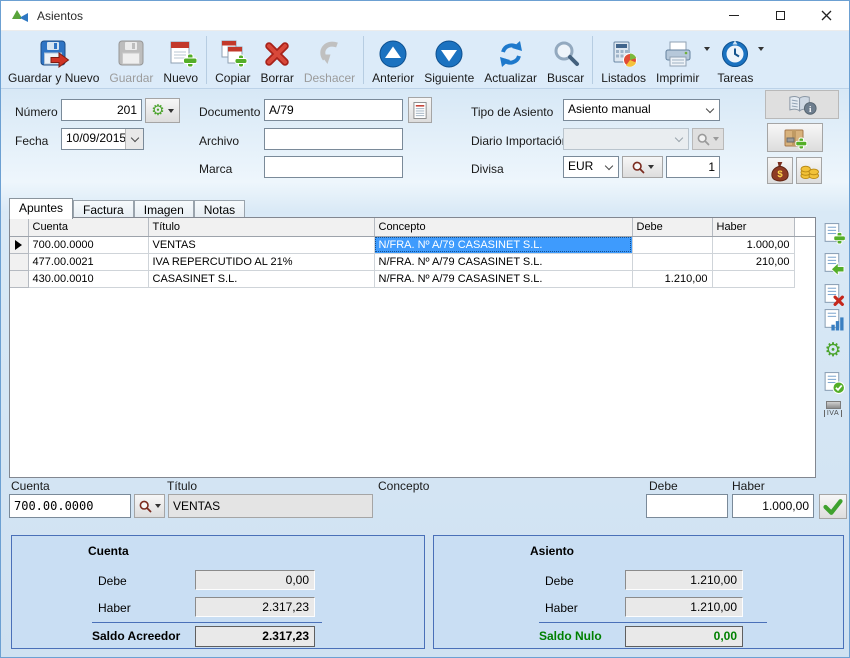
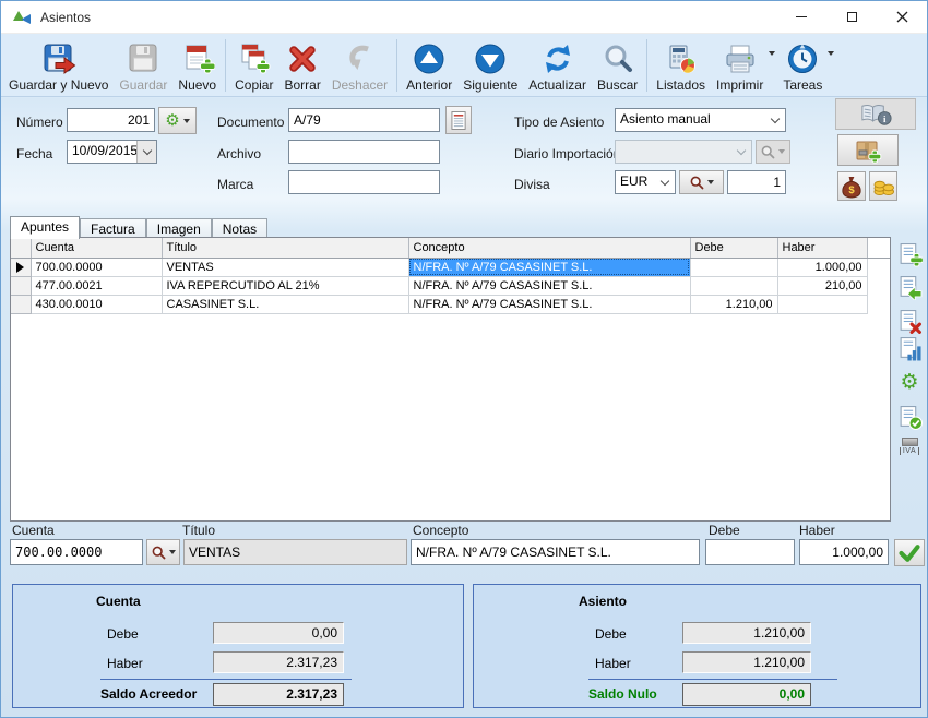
  Asientos
  Guardar y Nuevo
  Guardar
  Nuevo
  Copiar
  Borrar
  Deshacer
  Anterior
  Siguiente
  Actualizar
  Buscar
  Listados
  Imprimir
  Tareas
  Número
  201
  ⚙
  Fecha
  10/09/2015
  Documento
  A/79
  Archivo
  Marca
  Tipo de Asiento
  Asiento manual
  Diario Importació
  Divisa
  EUR
  1
  i
  $
  Apuntes
  Factura
  Imagen
  Notas
  	Cuenta	Título	Concepto	Debe	Haber
  	700.00.0000	VENTAS	N/FRA. Nº A/79 CASASINET S.L.		1.000,00
  	477.00.0021	IVA REPERCUTIDO AL 21%	N/FRA. Nº A/79 CASASINET S.L.		210,00
  	430.00.0010	CASASINET S.L.	N/FRA. Nº A/79 CASASINET S.L.	1.210,00
  ⚙
  Cuenta
  Título
  Concepto
  Debe
  Haber
  700.00.0000
  VENTAS
+ N/FRA. Nº A/79 CASASINET S.L.
  1.000,00
  Cuenta
  Debe
  0,00
  Haber
  2.317,23
  Saldo Acreedor
  2.317,23
  Asiento
  Debe
  1.210,00
  Haber
  1.210,00
  Saldo Nulo
  0,00
